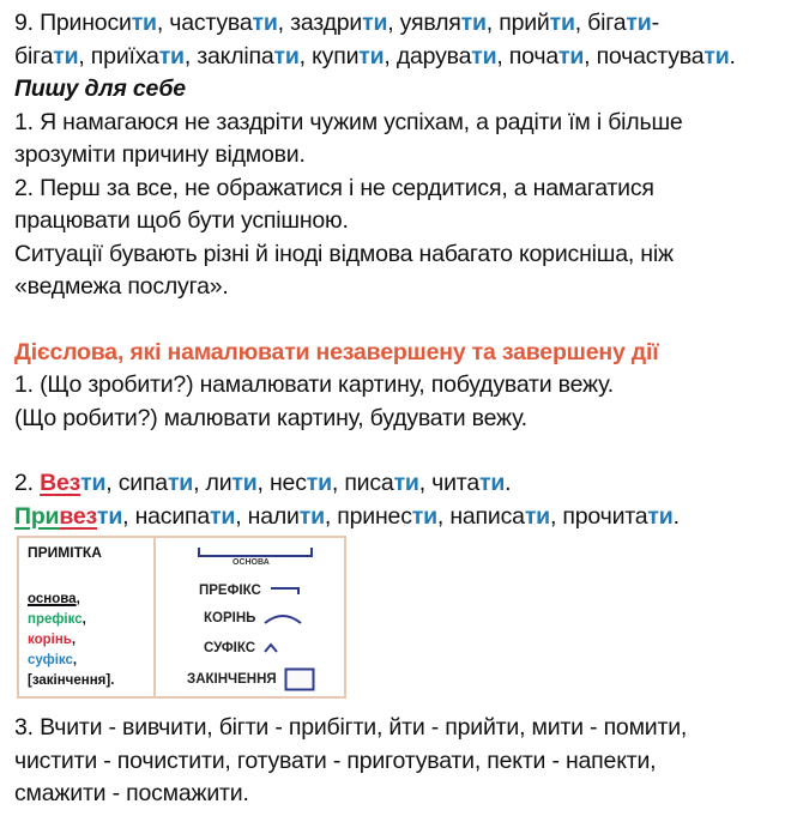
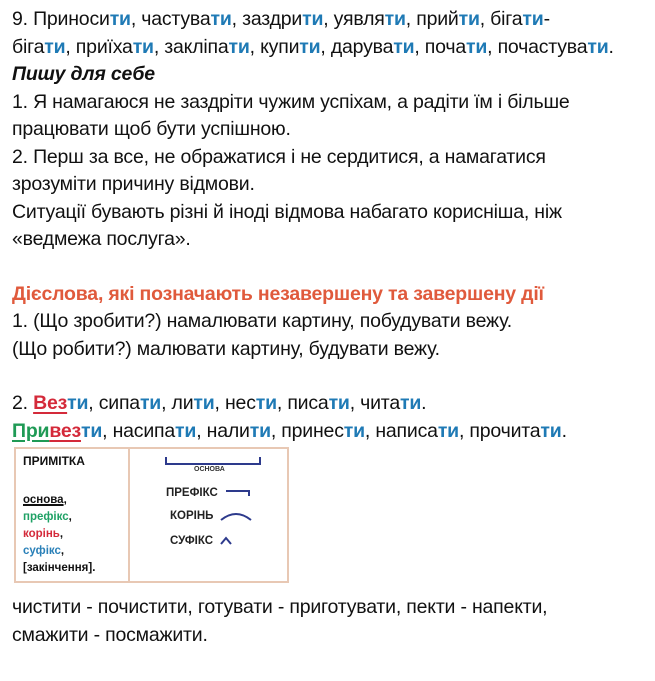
  9. Приносити, частувати, заздрити, уявляти, прийти, бігати-
  бігати, приїхати, закліпати, купити, дарувати, почати, почастувати.
  Пишу для себе
  1. Я намагаюся не заздріти чужим успіхам, а радіти їм і більше
- зрозуміти причину відмови.
+ працювати щоб бути успішною.
  2. Перш за все, не ображатися і не сердитися, а намагатися
- працювати щоб бути успішною.
+ зрозуміти причину відмови.
  Ситуації бувають різні й іноді відмова набагато корисніша, ніж
  «ведмежа послуга».
- Дієслова, які намалювати незавершену та завершену дії
+ Дієслова, які позначають незавершену та завершену дії
  1. (Що зробити?) намалювати картину, побудувати вежу.
  (Що робити?) малювати картину, будувати вежу.
  2. Везти, сипати, лити, нести, писати, читати.
  Привезти, насипати, налити, принести, написати, прочитати.
  ПРИМІТКА
  основа,
  префікс,
  корінь,
  суфікс,
  [закінчення].
  ПРЕФІКС
  КОРІНЬ
  СУФІКС
- ЗАКІНЧЕННЯ
- 3. Вчити - вивчити, бігти - прибігти, йти - прийти, мити - помити,
  чистити - почистити, готувати - приготувати, пекти - напекти,
  смажити - посмажити.
